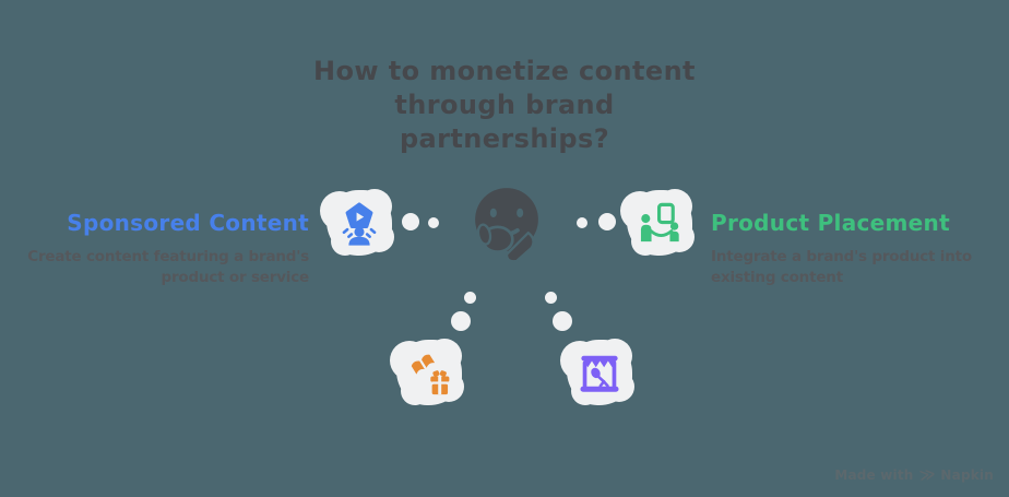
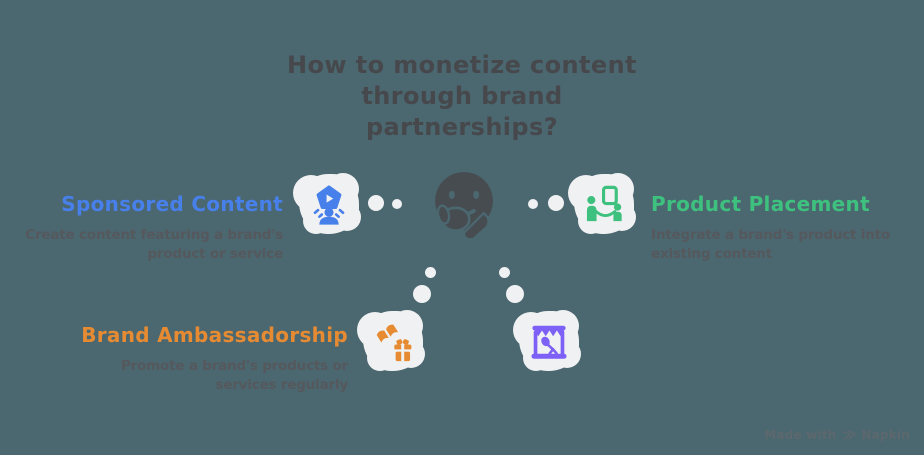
  How to monetize content
  through brand
  partnerships?
  Sponsored Content
  Product Placement
+ Brand Ambassadorship
